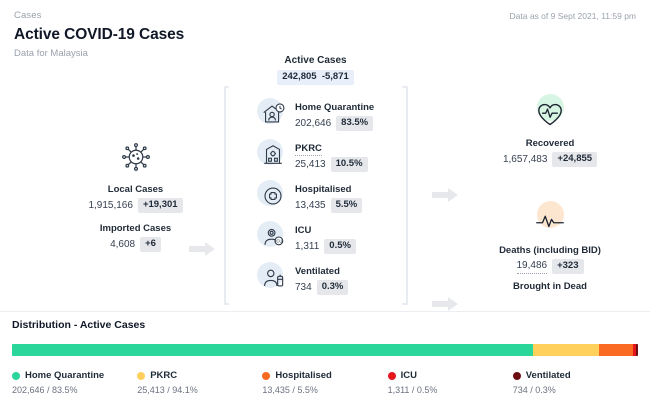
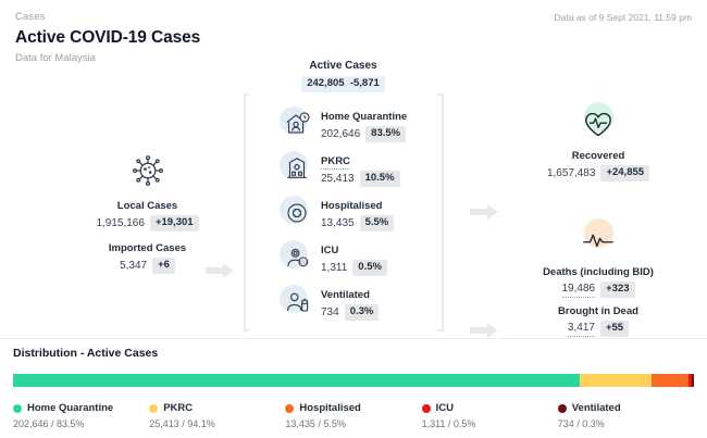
  Cases
  Active COVID-19 Cases
  Data for Malaysia
  Data as of 9 Sept 2021, 11:59 pm
  Local Cases
  1,915,166
  +19,301
  Imported Cases
- 4,608
+ 5,347
  +6
  Active Cases
  242,805 -5,871
  Home Quarantine
  202,646
  83.5%
  PKRC
  25,413
  10.5%
  Hospitalised
  13,435
  5.5%
  ICU
  1,311
  0.5%
  Ventilated
  734
  0.3%
  Recovered
  1,657,483
  +24,855
  Deaths (including BID)
  19,486
  +323
  Brought in Dead
+ 3,417
+ +55
  Distribution - Active Cases
  Home Quarantine
  202,646 / 83.5%
  PKRC
  25,413 / 94.1%
  Hospitalised
  13,435 / 5.5%
  ICU
  1,311 / 0.5%
  Ventilated
  734 / 0.3%
